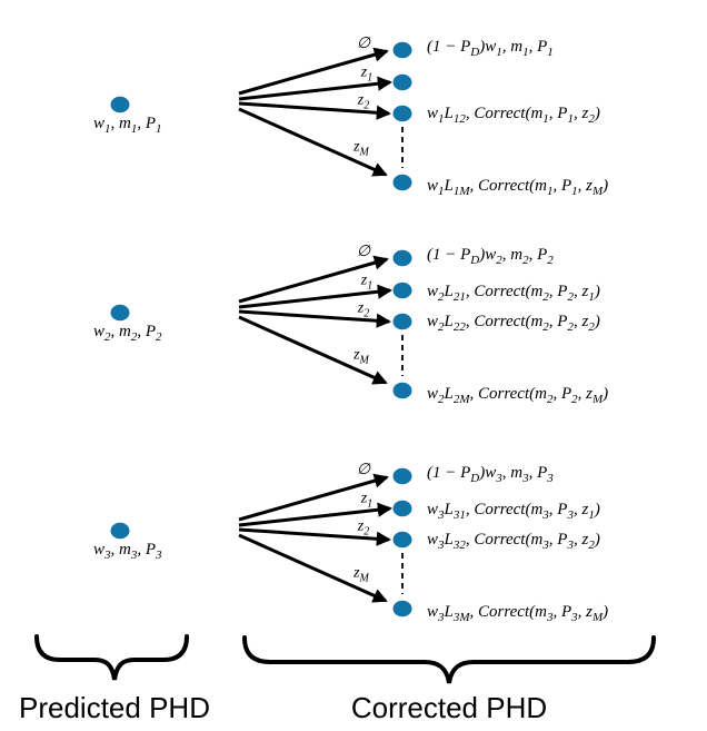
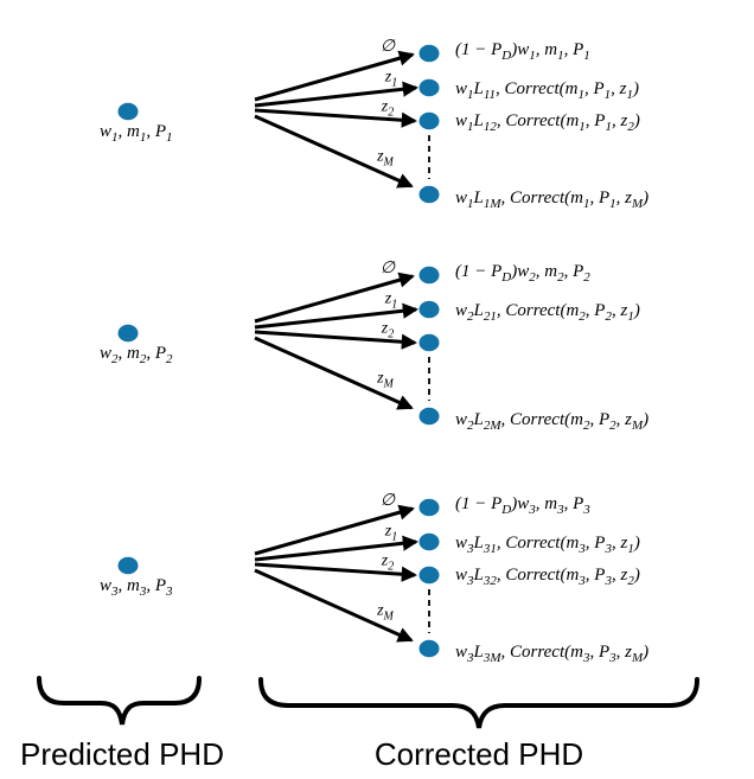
  w1, m1, P1
  ∅
  z1
  z2
  zM
  (1 − PD)w1, m1, P1
+ w1L11, Correct(m1, P1, z1)
  w1L12, Correct(m1, P1, z2)
  w1L1M, Correct(m1, P1, zM)
  w2, m2, P2
  ∅
  z1
  z2
  zM
  (1 − PD)w2, m2, P2
  w2L21, Correct(m2, P2, z1)
- w2L22, Correct(m2, P2, z2)
  w2L2M, Correct(m2, P2, zM)
  w3, m3, P3
  ∅
  z1
  z2
  zM
  (1 − PD)w3, m3, P3
  w3L31, Correct(m3, P3, z1)
  w3L32, Correct(m3, P3, z2)
  w3L3M, Correct(m3, P3, zM)
  Predicted PHD
  Corrected PHD
